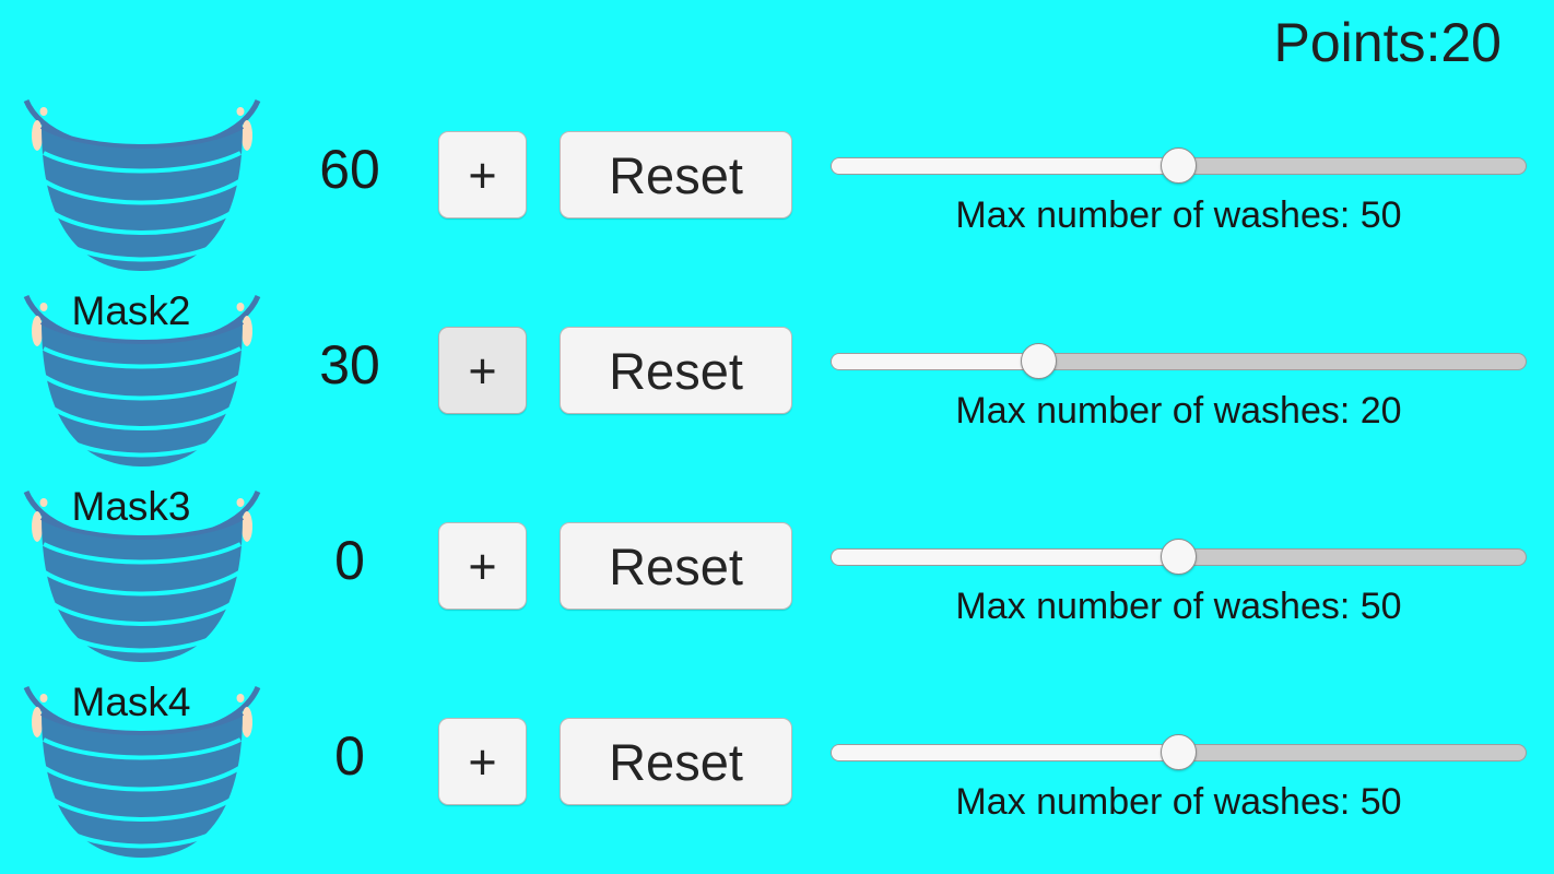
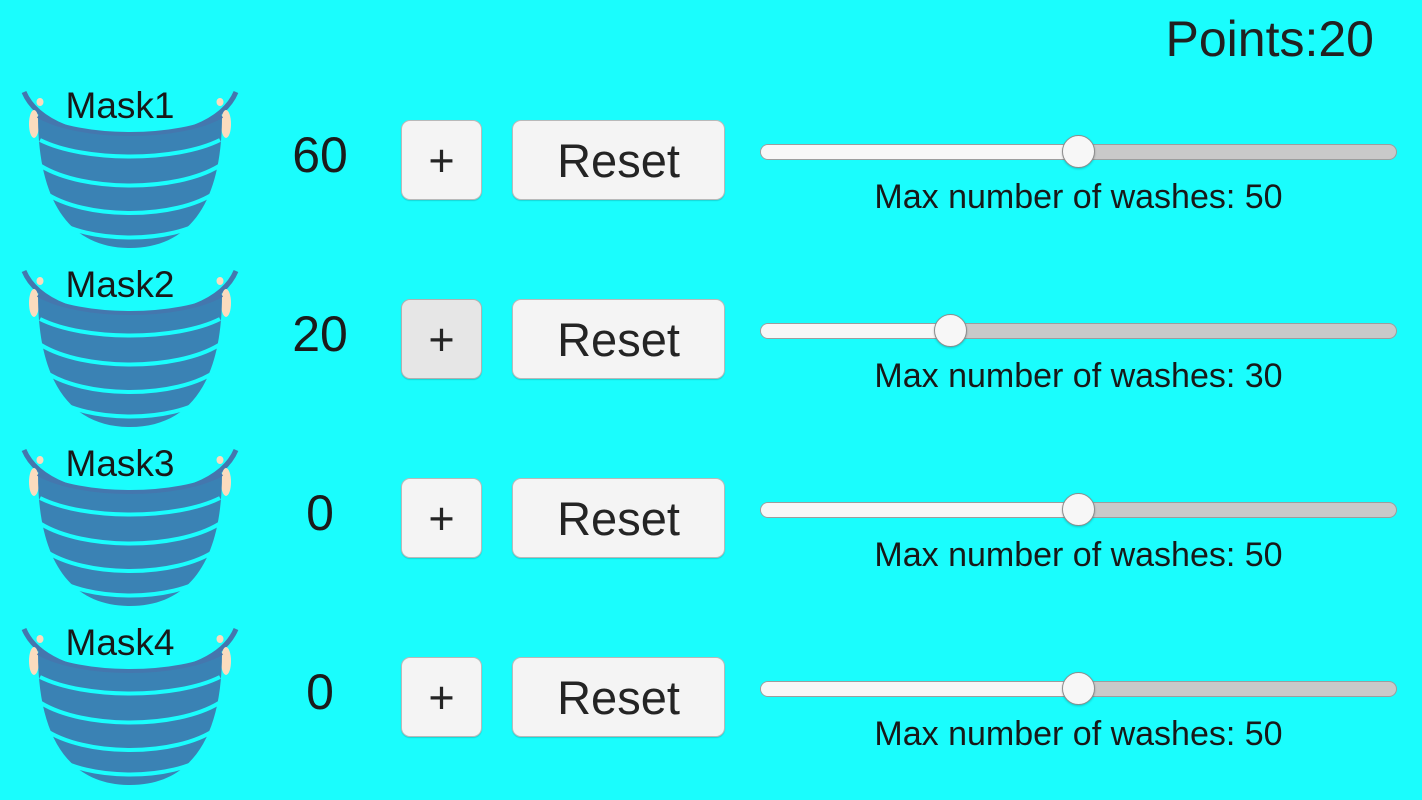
  Points:20
+ Mask1
  60
  +
  Reset
  Max number of washes: 50
  Mask2
- 30
+ 20
  +
  Reset
- Max number of washes: 20
+ Max number of washes: 30
  Mask3
  0
  +
  Reset
  Max number of washes: 50
  Mask4
  0
  +
  Reset
  Max number of washes: 50
